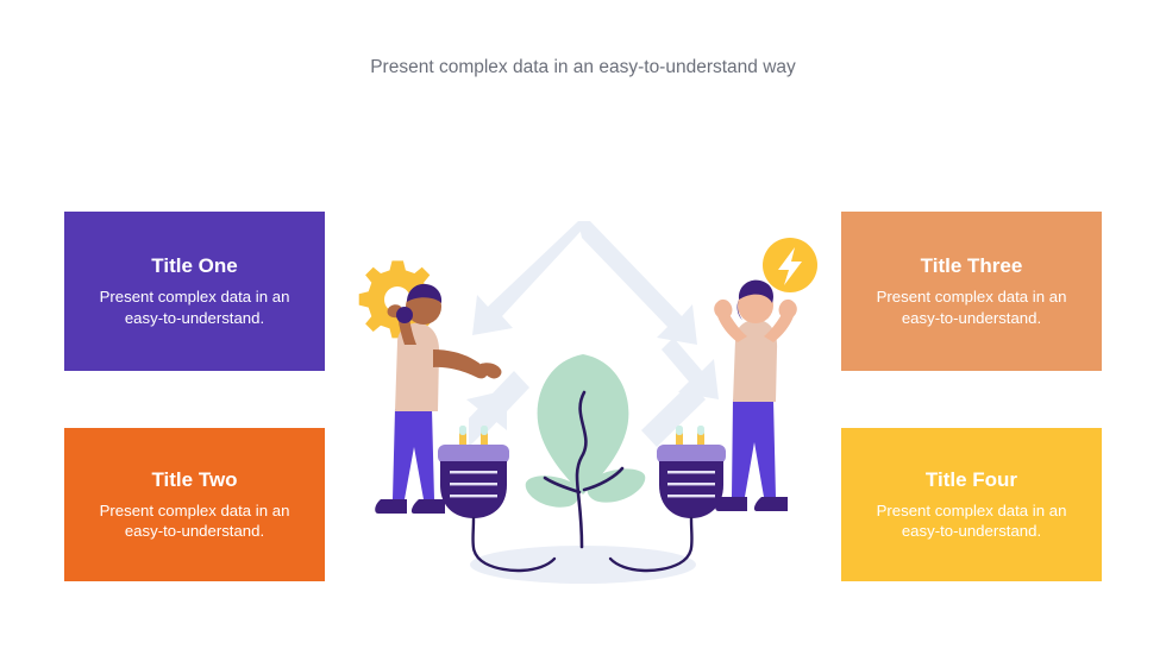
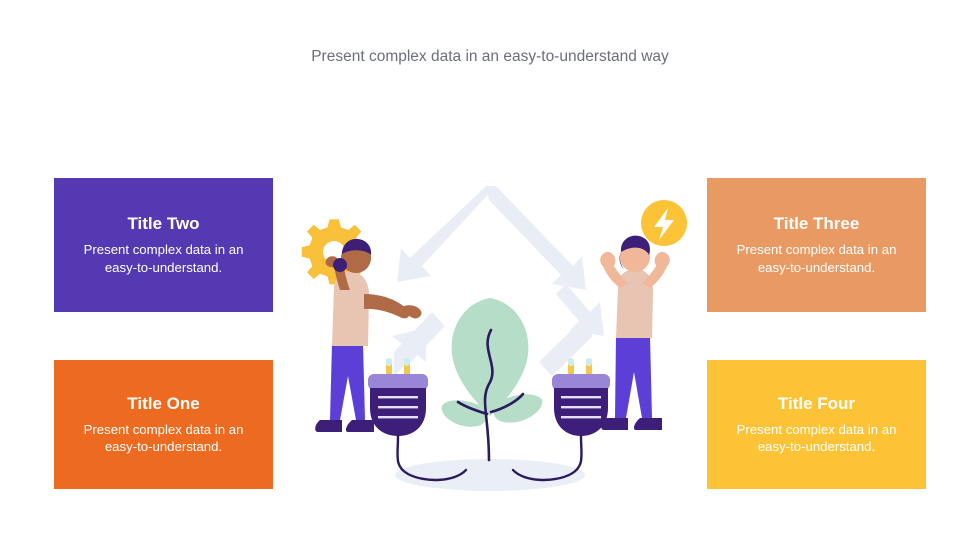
  Present complex data in an easy-to-understand way
- Title One
+ Title Two
  Present complex data in an easy-to-understand.
- Title Two
+ Title One
  Present complex data in an easy-to-understand.
  Title Three
  Present complex data in an easy-to-understand.
  Title Four
  Present complex data in an easy-to-understand.
